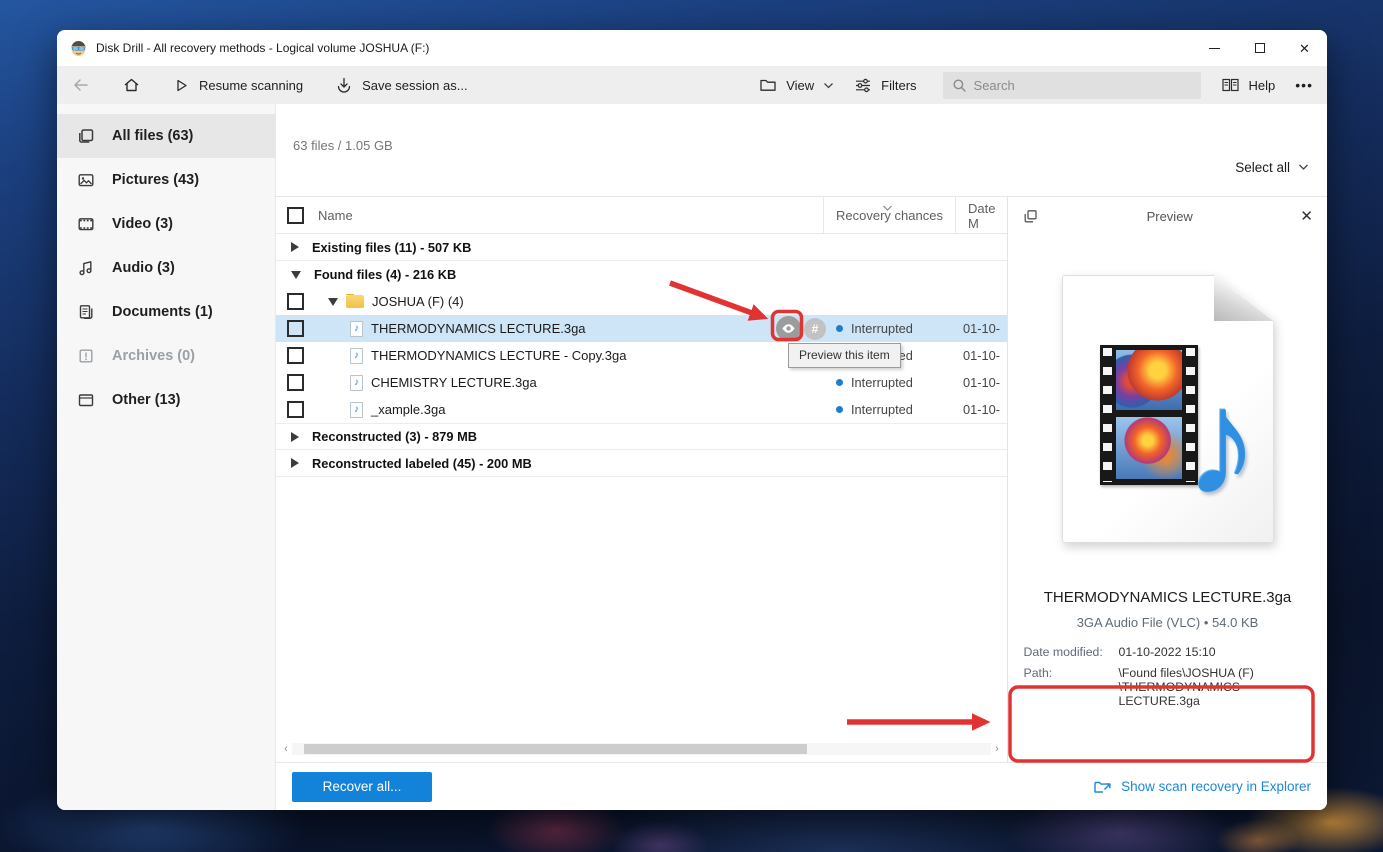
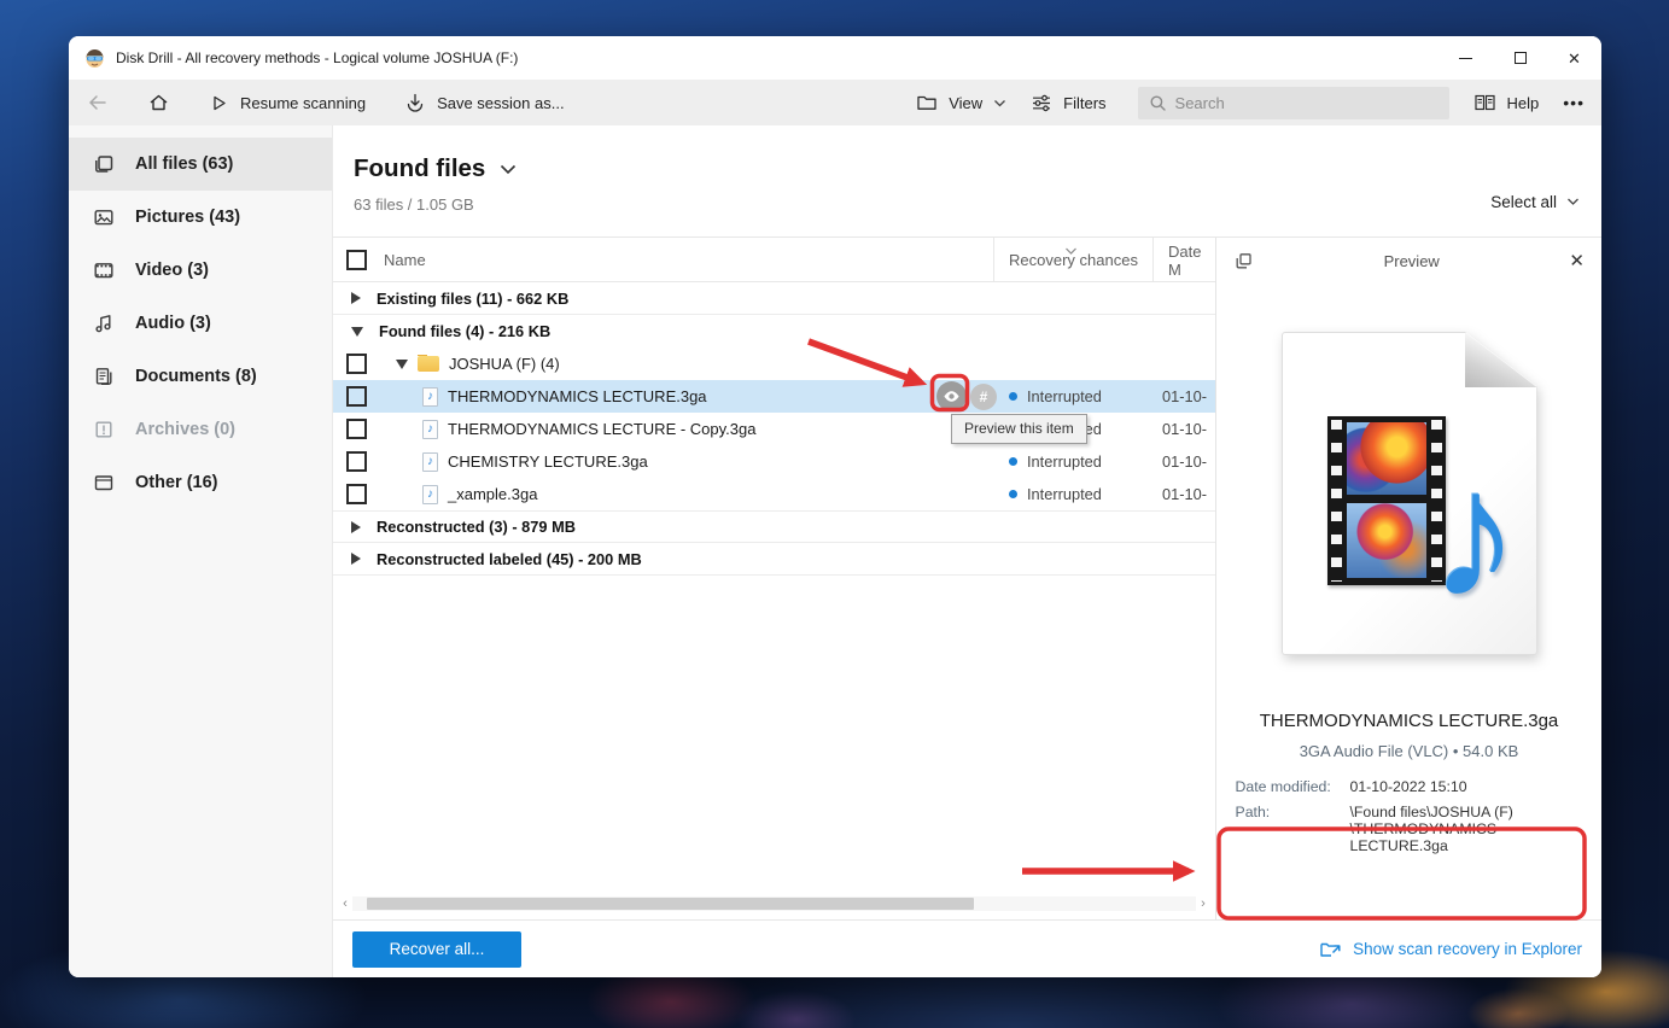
  Disk Drill - All recovery methods - Logical volume JOSHUA (F:)
  ✕
  Resume scanning
  Save session as...
  View
  Filters
  Search
  Help
  •••
  All files (63)
  Pictures (43)
  Video (3)
  Audio (3)
- Documents (1)
+ Documents (8)
  Archives (0)
- Other (13)
+ Other (16)
+ Found files
  63 files / 1.05 GB
  Select all
  Name
  Recovery chances
  Date M
- Existing files (11) - 507 KB
+ Existing files (11) - 662 KB
  Found files (4) - 216 KB
  JOSHUA (F) (4)
  ♪
  THERMODYNAMICS LECTURE.3ga
  Interrupted
  01-10-
  #
  ♪
  THERMODYNAMICS LECTURE - Copy.3ga
  01-10-
  ♪
  CHEMISTRY LECTURE.3ga
  Interrupted
  01-10-
  ♪
  _xample.3ga
  Interrupted
  01-10-
  Reconstructed (3) - 879 MB
  Reconstructed labeled (45) - 200 MB
  Preview this item
  ‹
  ›
  Preview
  ✕
  ♪
  THERMODYNAMICS LECTURE.3ga
  3GA Audio File (VLC) • 54.0 KB
  Date modified:
  01-10-2022 15:10
  Path:
  \Found files\JOSHUA (F)
  Recover all...
  Show scan recovery in Explorer
